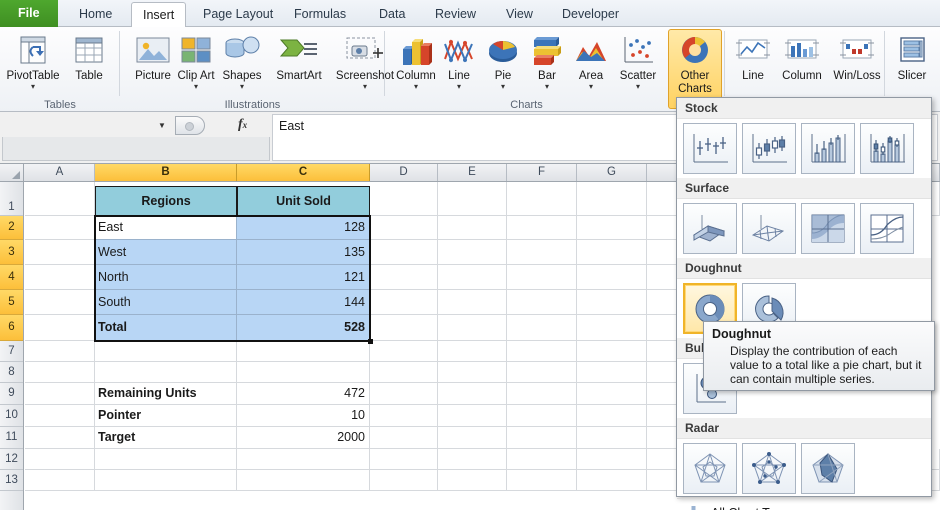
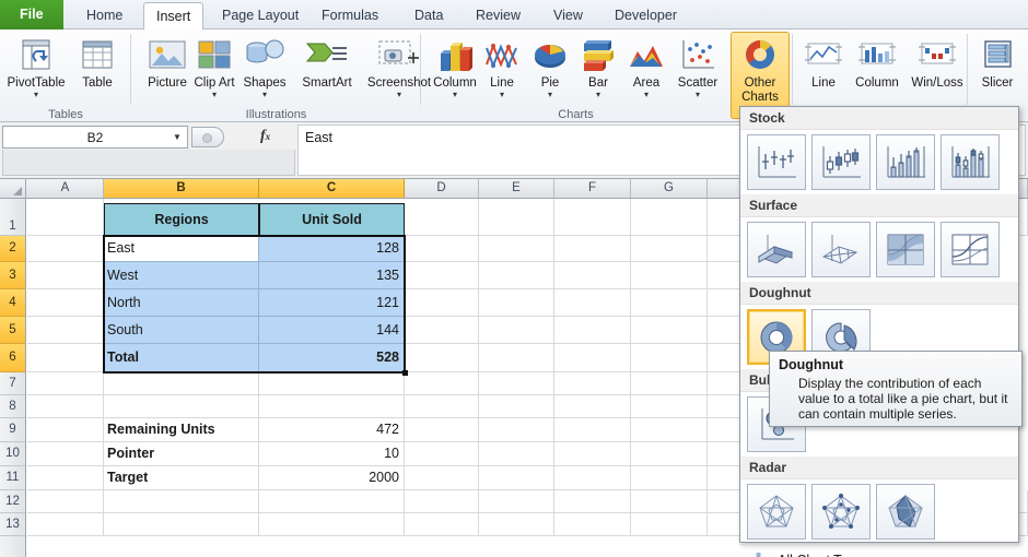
  File
  Home
  Insert
  Page Layout
  Formulas
  Data
  Review
  View
  Developer
  PivotTable
  ▾
  Table
  Tables
  Picture
  Clip Art
  ▾
  Shapes
  ▾
  SmartArt
  Screenshot
  ▾
  Illustrations
  Column
  ▾
  Line
  ▾
  Pie
  ▾
  Bar
  ▾
  Area
  ▾
  Scatter
  ▾
  Other Charts
  Charts
  Line
  Column
  Win/Loss
  Slicer
+ B2
  ▼
  fx
  East
  A
  B
  C
  D
  E
  F
  G
  1
  2
  3
  4
  5
  6
  7
  8
  9
  10
  11
  12
  13
  Regions
  Unit Sold
  East
  128
  West
  135
  North
  121
  South
  144
  Total
  528
  Remaining Units
  472
  Pointer
  10
  Target
  2000
  Stock
  Surface
  Doughnut
  Radar
  Doughnut
  Display the contribution of each value to a total like a pie chart, but it can contain multiple series.
